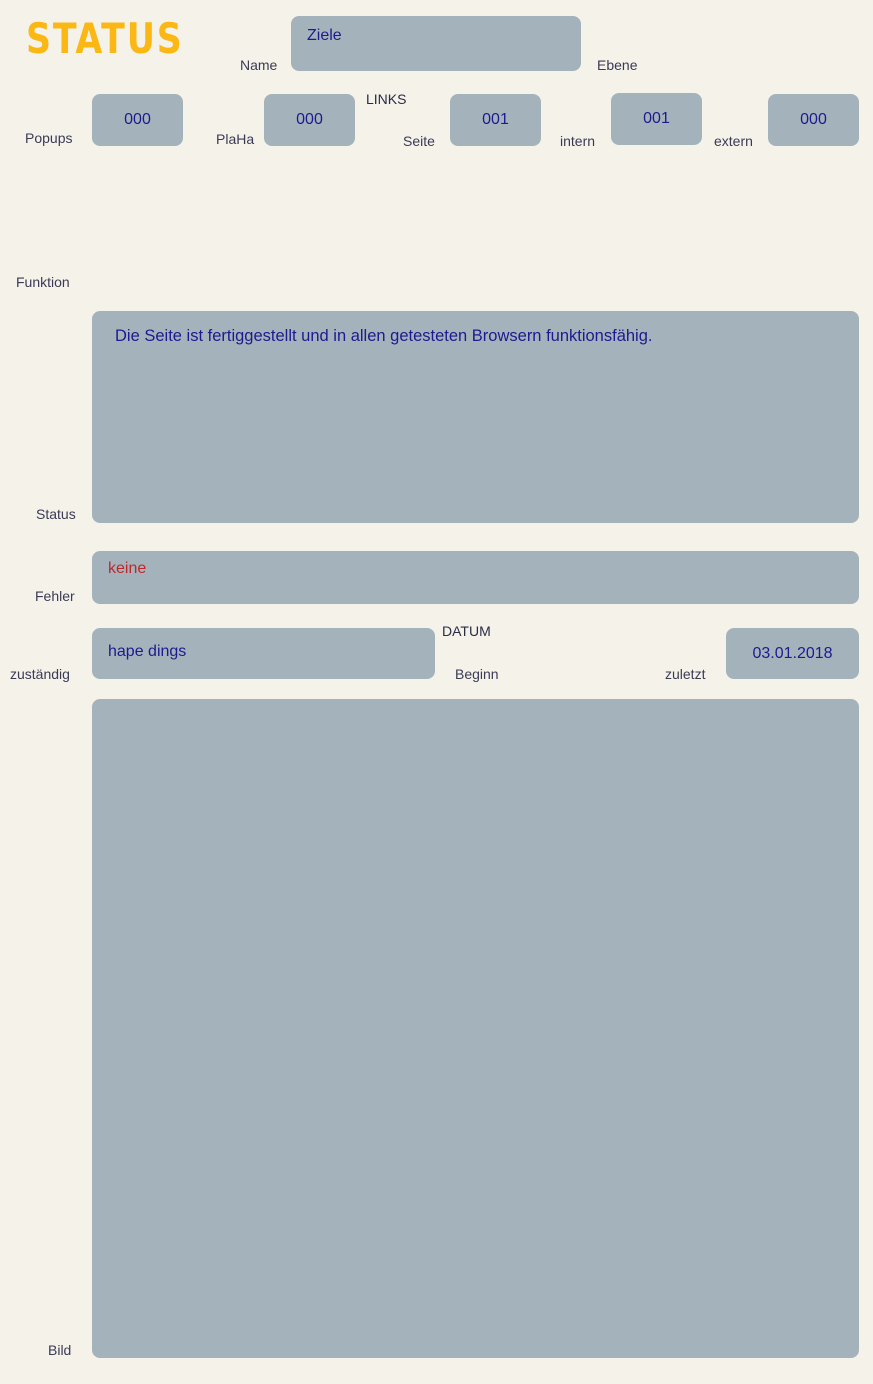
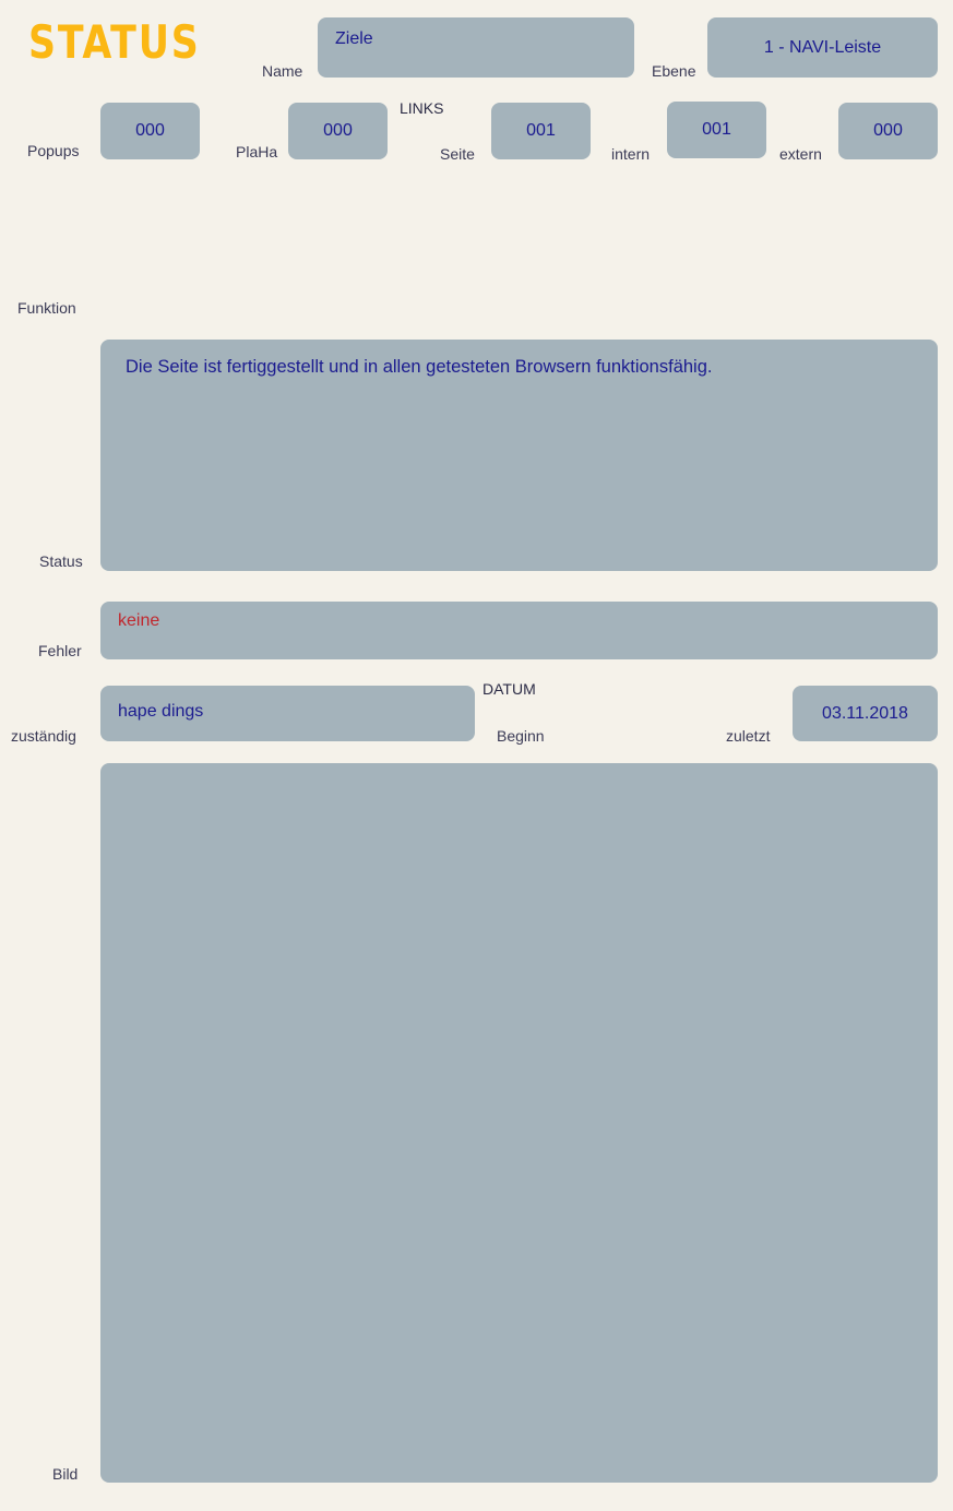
  STATUS
  Name
  Ziele
  Ebene
+ 1 - NAVI-Leiste
  Popups
  000
  PlaHa
  000
  LINKS
  Seite
  001
  intern
  001
  extern
  000
  Funktion
  Status
  Die Seite ist fertiggestellt und in allen getesteten Browsern funktionsfähig.
  Fehler
  keine
  zuständig
  hape dings
  DATUM
  Beginn
  zuletzt
- 03.01.2018
+ 03.11.2018
  Bild
